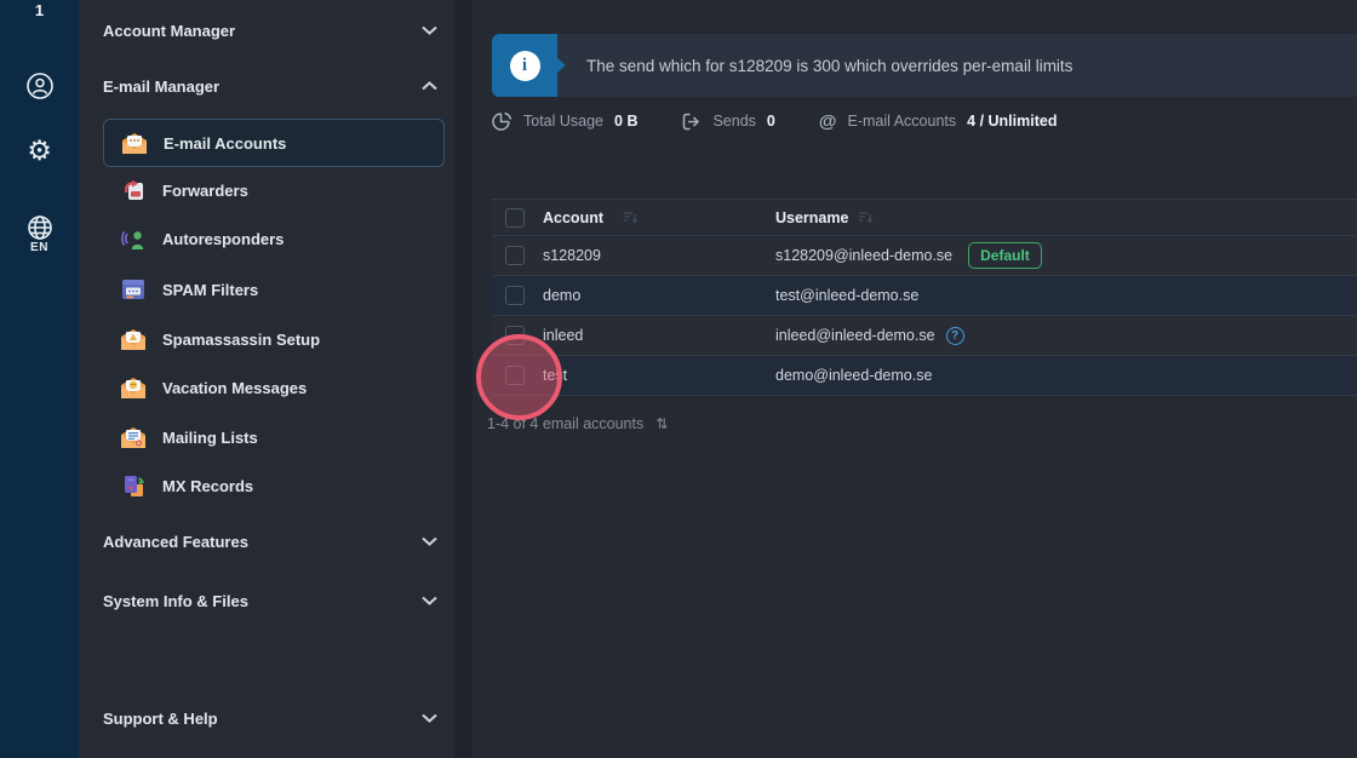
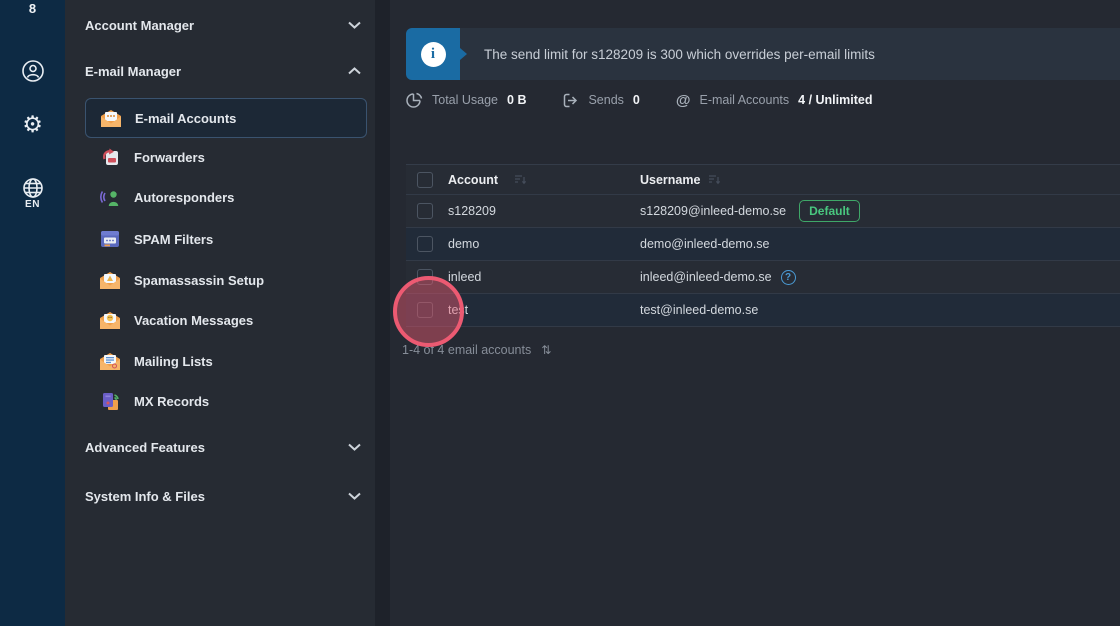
- 1
+ 8
  ⚙
  EN
  Account Manager
  E-mail Manager
  E-mail Accounts
  Forwarders
  Autoresponders
  SPAM Filters
  Spamassassin Setup
  Vacation Messages
  Mailing Lists
  MX Records
  Advanced Features
  System Info & Files
- Support & Help
  i
- The send which for s128209 is 300 which overrides per-email limits
+ The send limit for s128209 is 300 which overrides per-email limits
  Total Usage
  0 B
  Sends
  0
  @
  E-mail Accounts
  4 / Unlimited
  Account
  Username
  s128209
  s128209@inleed-demo.se
  Default
  demo
- test@inleed-demo.se
+ demo@inleed-demo.se
  inleed
  inleed@inleed-demo.se
  ?
  test
- demo@inleed-demo.se
+ test@inleed-demo.se
  1-4 of 4 email accounts
  ⇅
